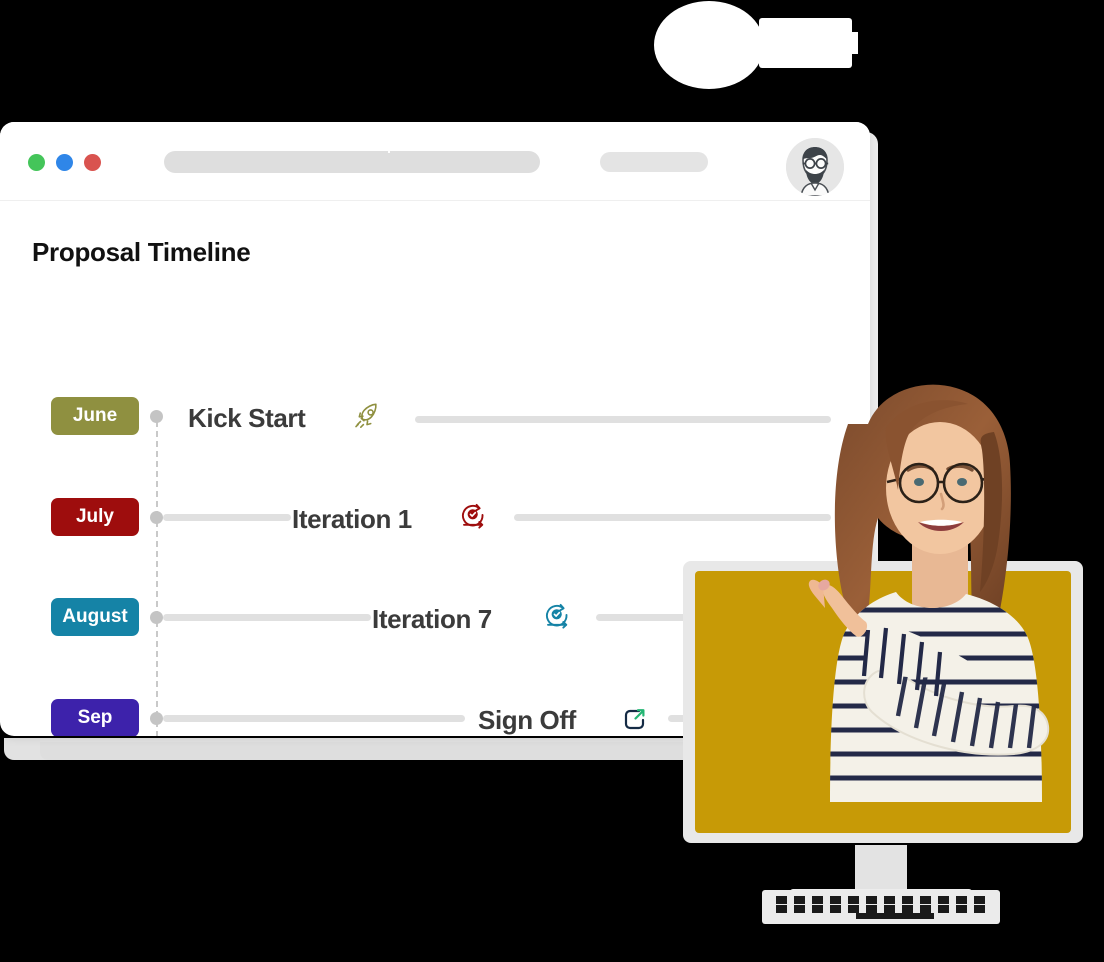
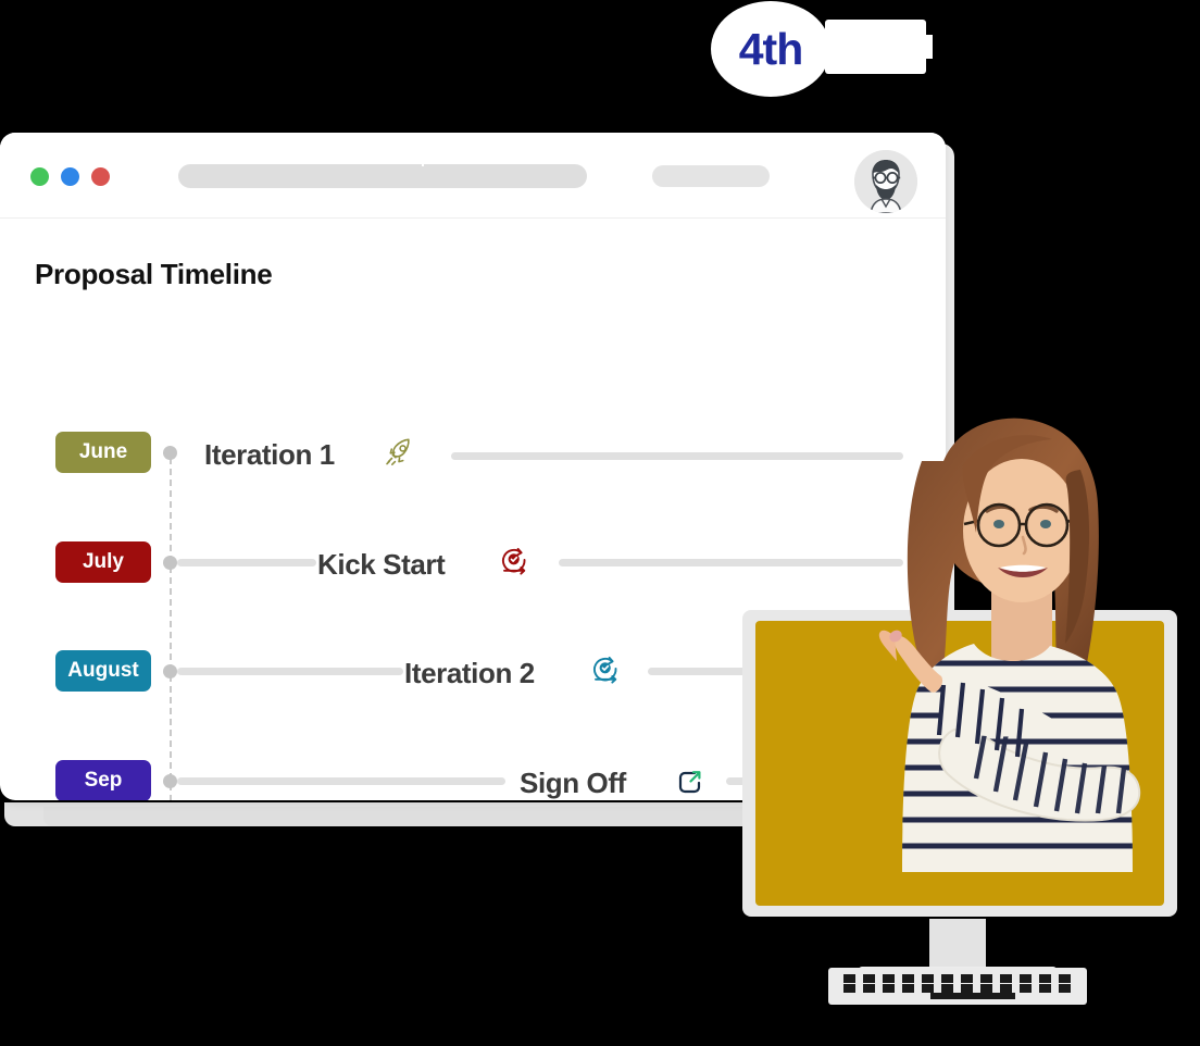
+ 4th
  Proposal Timeline
  June
- Kick Start
+ Iteration 1
  July
- Iteration 1
+ Kick Start
  August
- Iteration 7
+ Iteration 2
  Sep
  Sign Off
